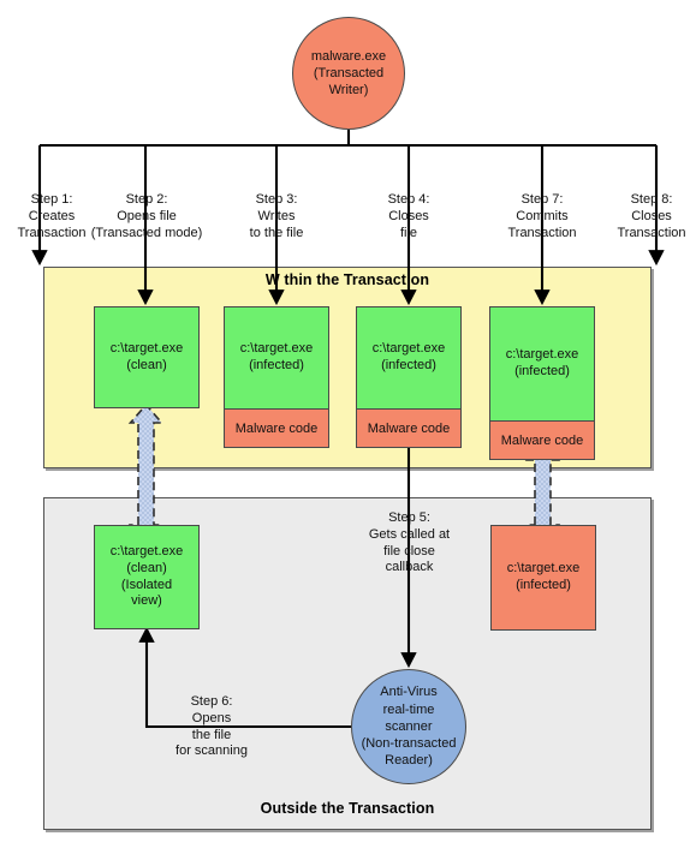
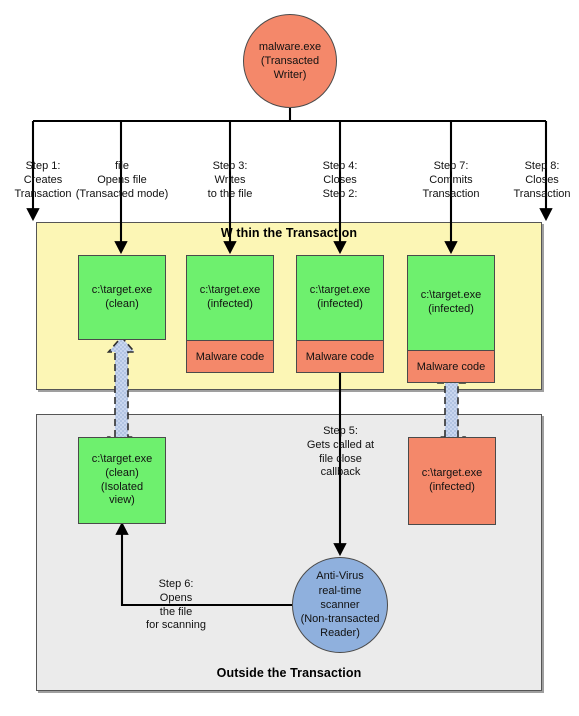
  malware.exe
  (Transacted
  Writer)
  Step 1:
  Creates
  Transaction
- Step 2:
+ file
  Opens file
  (Transacted mode)
  Step 3:
  Writes
  to the file
  Step 4:
  Closes
- file
+ Step 2:
  Step 7:
  Commits
  Transaction
  Step 8:
  Closes
  Transaction
  W thin the Transaction
  Outside the Transaction
  c:\target.exe
  (clean)
  c:\target.exe
  (infected)
  Malware code
  c:\target.exe
  (infected)
  Malware code
  c:\target.exe
  (infected)
  Malware code
  c:\target.exe
  (clean)
  (Isolated
  view)
  c:\target.exe
  (infected)
  Step 5:
  Gets called at
  file close
  callback
  Step 6:
  Opens
  the file
  for scanning
  Anti-Virus
  real-time
  scanner
  (Non-transacted
  Reader)
